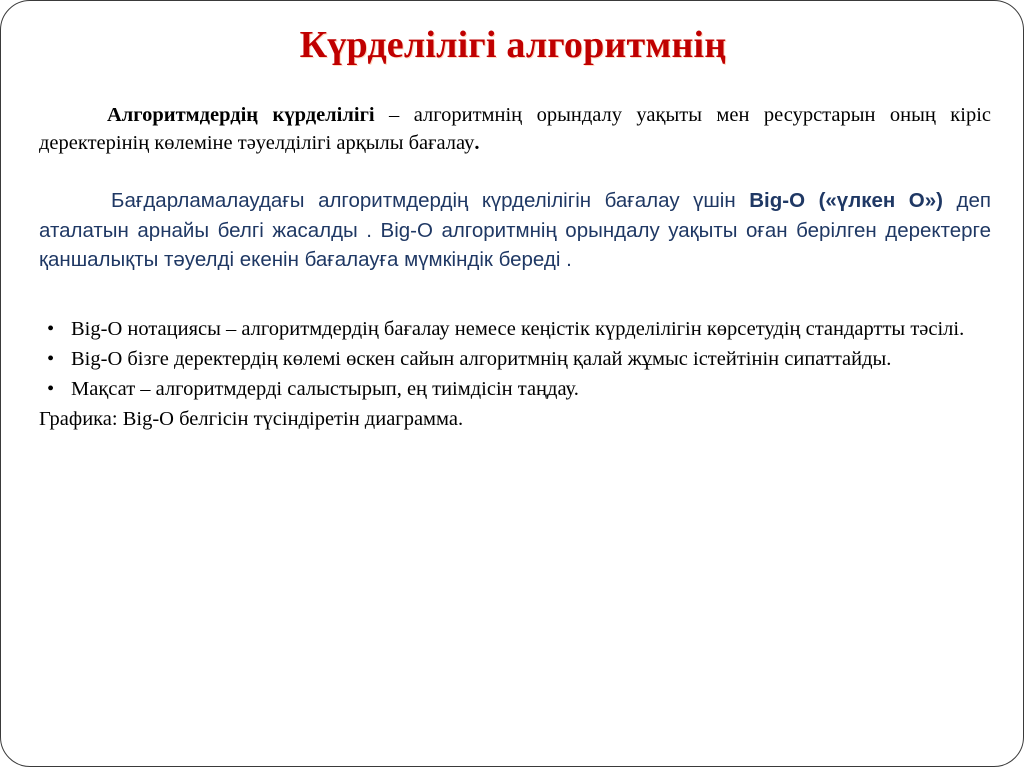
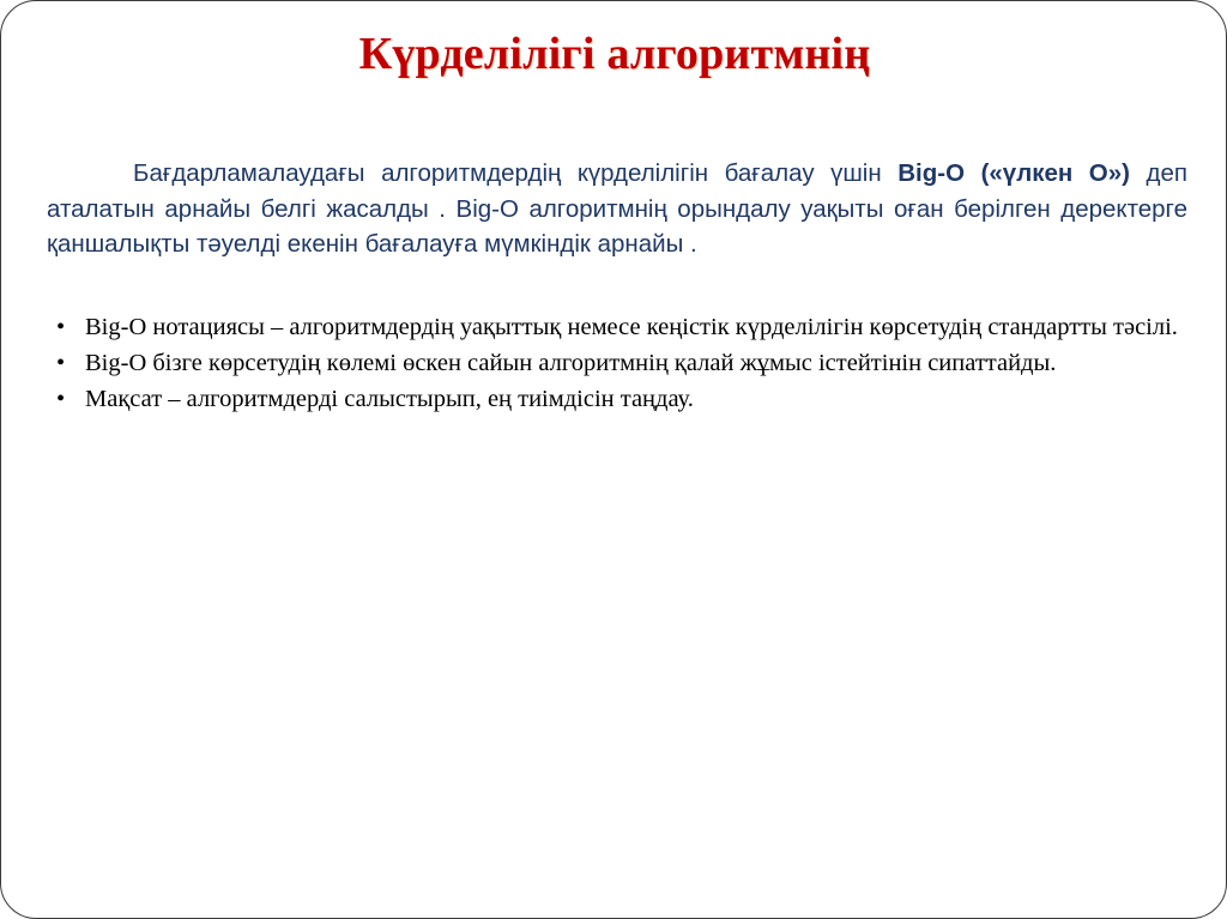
  Күрделілігі алгоритмнің
- Алгоритмдердің күрделілігі – алгоритмнің орындалу уақыты мен ресурстарын оның кіріс деректерінің көлеміне тәуелділігі арқылы бағалау.
- Бағдарламалаудағы алгоритмдердің күрделілігін бағалау үшін Big-O («үлкен О») деп аталатын арнайы белгі жасалды . Big-O алгоритмнің орындалу уақыты оған берілген деректерге қаншалықты тәуелді екенін бағалауға мүмкіндік береді .
+ Бағдарламалаудағы алгоритмдердің күрделілігін бағалау үшін Big-O («үлкен О») деп аталатын арнайы белгі жасалды . Big-O алгоритмнің орындалу уақыты оған берілген деректерге қаншалықты тәуелді екенін бағалауға мүмкіндік арнайы .
  •
- Big-O нотациясы – алгоритмдердің бағалау немесе кеңістік күрделілігін көрсетудің стандартты тәсілі.
+ Big-O нотациясы – алгоритмдердің уақыттық немесе кеңістік күрделілігін көрсетудің стандартты тәсілі.
  •
- Big-O бізге деректердің көлемі өскен сайын алгоритмнің қалай жұмыс істейтінін сипаттайды.
+ Big-O бізге көрсетудің көлемі өскен сайын алгоритмнің қалай жұмыс істейтінін сипаттайды.
  •
  Мақсат – алгоритмдерді салыстырып, ең тиімдісін таңдау.
- Графика: Big-O белгісін түсіндіретін диаграмма.
